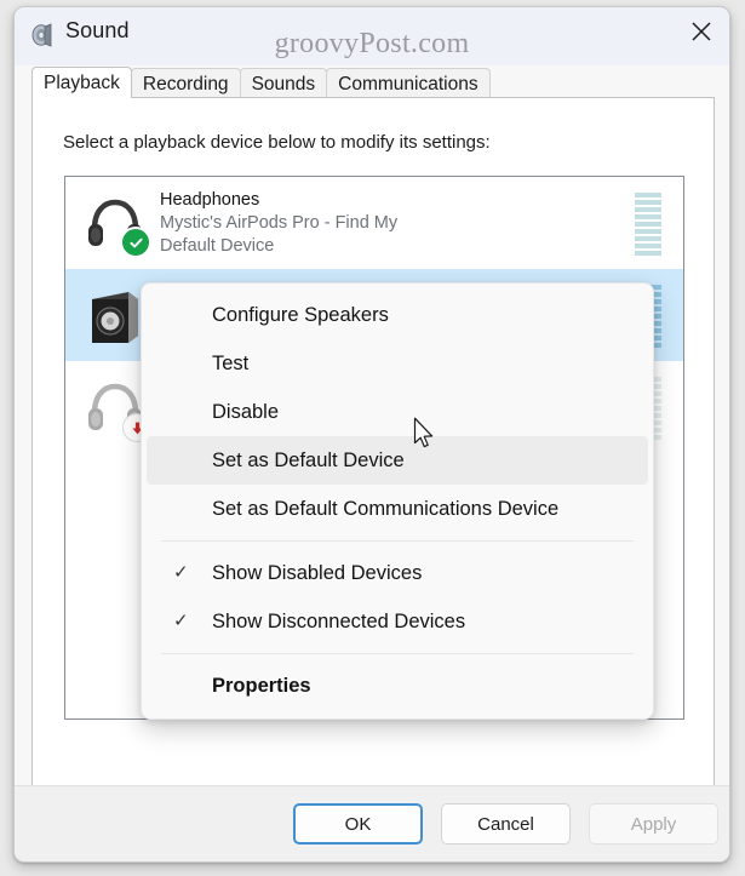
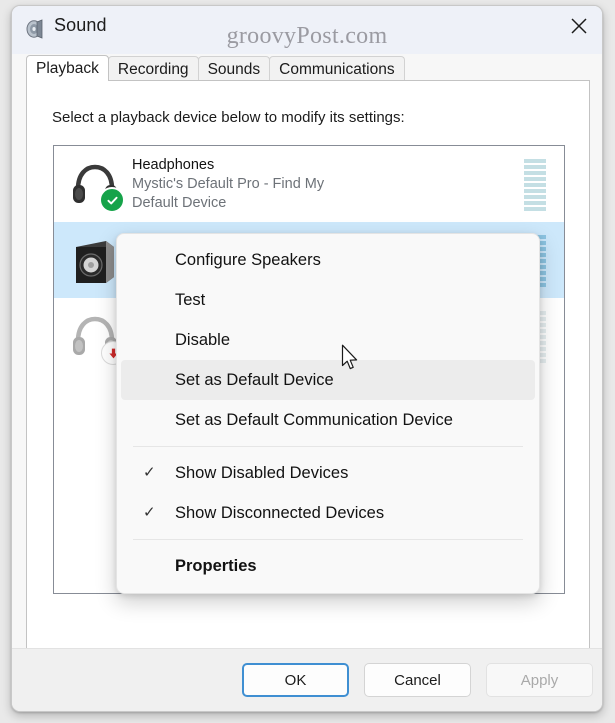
  Sound
  groovyPost.com
  Playback
  Recording
  Sounds
  Communications
  Select a playback device below to modify its settings:
  Headphones
- Mystic's AirPods Pro - Find My
+ Mystic's Default Pro - Find My
  Default Device
  OK
  Cancel
  Apply
  Configure Speakers
  Test
  Disable
  Set as Default Device
- Set as Default Communications Device
+ Set as Default Communication Device
  ✓
  Show Disabled Devices
  ✓
  Show Disconnected Devices
  Properties
